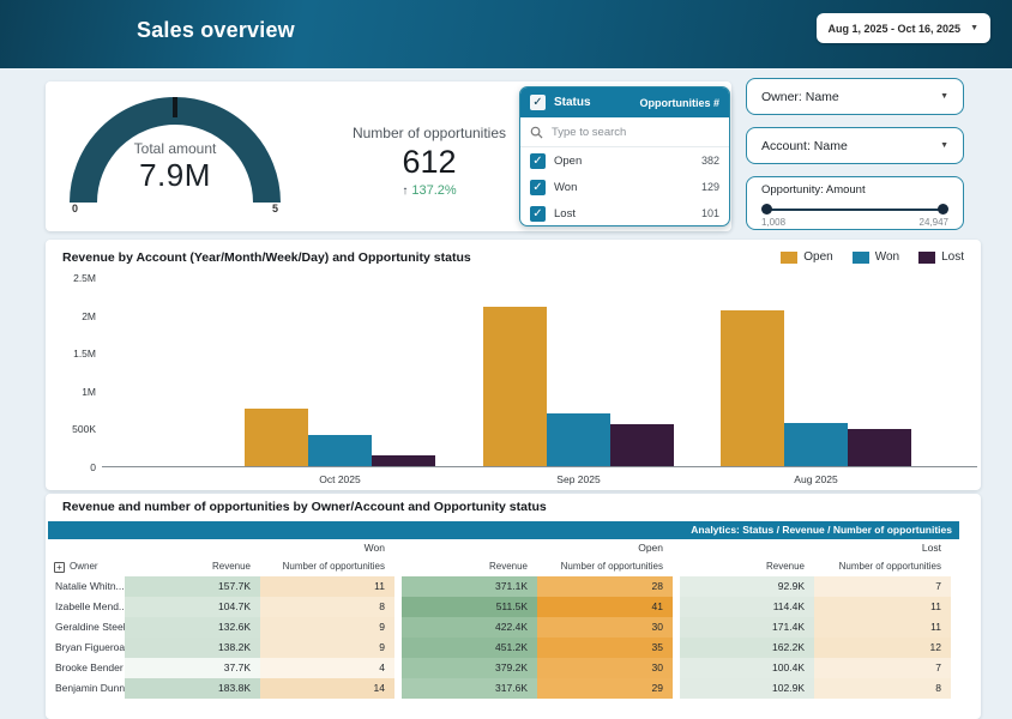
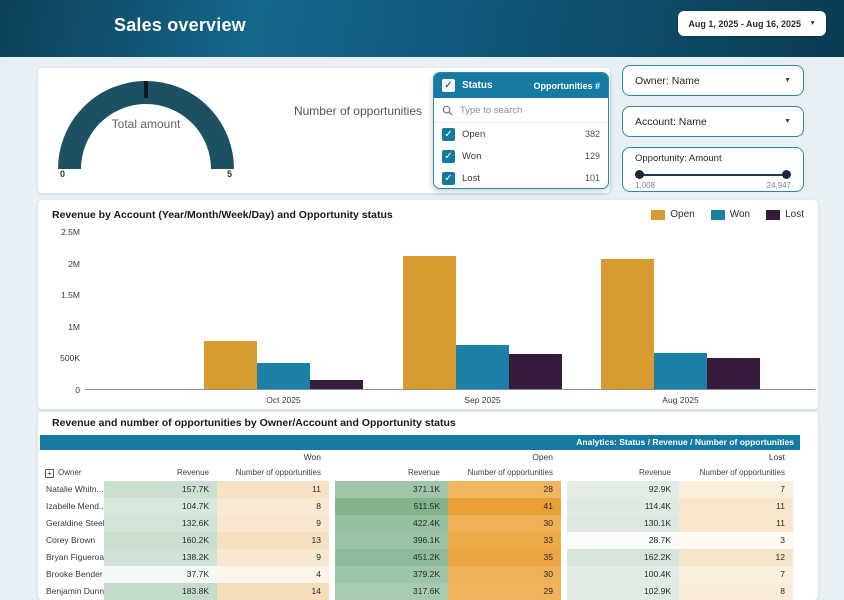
  Sales overview
- Aug 1, 2025 - Oct 16, 2025
+ Aug 1, 2025 - Aug 16, 2025
  0
  5
  Total amount
- 7.9M
  Number of opportunities
- 612
- ↑ 137.2%
  ✓
  Status
  Opportunities #
  Type to search
  ✓
  Open
  382
  ✓
  Won
  129
  ✓
  Lost
  101
  Owner: Name
  Account: Name
  Opportunity: Amount
  1,008
  24,947
  Revenue by Account (Year/Month/Week/Day) and Opportunity status
  Open
  Won
  Lost
  2.5M
  2M
  1.5M
  1M
  500K
  0
  Oct 2025
  Sep 2025
  Aug 2025
  Revenue and number of opportunities by Owner/Account and Opportunity status
  Analytics: Status / Revenue / Number of opportunities
  Won
  Open
  Lost
  +
  Owner
  Revenue
  Number of opportunities
  Revenue
  Number of opportunities
  Revenue
  Number of opportunities
  Natalie Whitn...
  157.7K
  11
  371.1K
  28
  92.9K
  7
  Izabelle Mend..
  104.7K
  8
  511.5K
  41
  114.4K
  11
  Geraldine Stee
  132.6K
  9
  422.4K
  30
- 171.4K
+ 130.1K
  11
+ Corey Brown
+ 160.2K
+ 13
+ 396.1K
+ 33
+ 28.7K
+ 3
  Bryan Figueroa
  138.2K
  9
  451.2K
  35
  162.2K
  12
  Brooke Bender
  37.7K
  4
  379.2K
  30
  100.4K
  7
  Benjamin Dunn
  183.8K
  14
  317.6K
  29
  102.9K
  8
